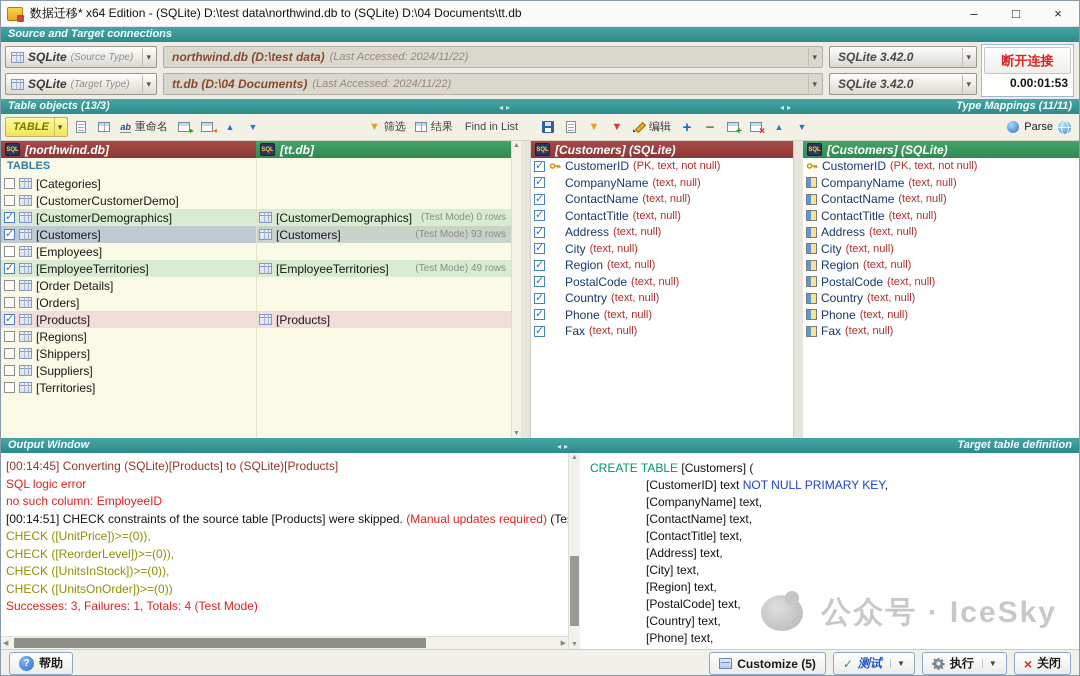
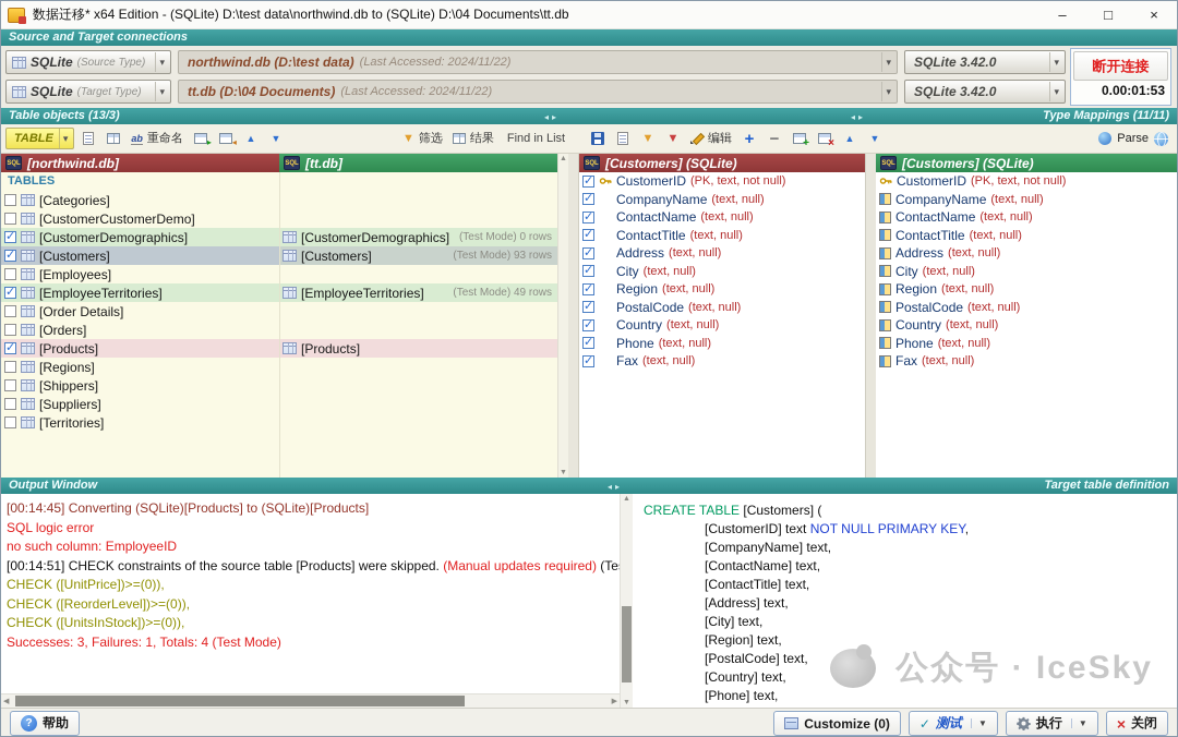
  数据迁移* x64 Edition - (SQLite) D:\test data\northwind.db to (SQLite) D:\04 Documents\tt.db
  –
  □
  ×
  Source and Target connections
  SQLite
  (Source Type)
  ▾
  northwind.db (D:\test data)
  (Last Accessed: 2024/11/22)
  ▾
  SQLite 3.42.0
  ▾
  SQLite
  (Target Type)
  ▾
  tt.db (D:\04 Documents)
  (Last Accessed: 2024/11/22)
  ▾
  SQLite 3.42.0
  ▾
  断开连接
  0.00:01:53
  Table objects (13/3)
  ◂▸
  ◂▸
  Type Mappings (11/11)
  TABLE
  ▾
  ab
  重命名
  ▲
  ▼
  ▼
  筛选
  结果
  Find in List
  ▼
  ▼
  编辑
  +
  −
  ▲
  ▼
  Parse
  [northwind.db]
  [tt.db]
  TABLES
  [Categories]
  [CustomerCustomerDemo]
  [CustomerDemographics]
  [CustomerDemographics]
  (Test Mode) 0 rows
  [Customers]
  [Customers]
  (Test Mode) 93 rows
  [Employees]
  [EmployeeTerritories]
  [EmployeeTerritories]
  (Test Mode) 49 rows
  [Order Details]
  [Orders]
  [Products]
  [Products]
  [Regions]
  [Shippers]
  [Suppliers]
  [Territories]
  [Customers] (SQLite)
  CustomerID
  (PK, text, not null)
  CompanyName
  (text, null)
  ContactName
  (text, null)
  ContactTitle
  (text, null)
  Address
  (text, null)
  City
  (text, null)
  Region
  (text, null)
  PostalCode
  (text, null)
  Country
  (text, null)
  Phone
  (text, null)
  Fax
  (text, null)
  [Customers] (SQLite)
  CustomerID
  (PK, text, not null)
  CompanyName
  (text, null)
  ContactName
  (text, null)
  ContactTitle
  (text, null)
  Address
  (text, null)
  City
  (text, null)
  Region
  (text, null)
  PostalCode
  (text, null)
  Country
  (text, null)
  Phone
  (text, null)
  Fax
  (text, null)
  Output Window
  ◂▸
  Target table definition
  [00:14:45] Converting (SQLite)[Products] to (SQLite)[Products]
  SQL logic error
  no such column: EmployeeID
  [00:14:51] CHECK constraints of the source table [Products] were skipped. (Manual updates required) (Te
  CHECK ([UnitPrice])>=(0)),
  CHECK ([ReorderLevel])>=(0)),
  CHECK ([UnitsInStock])>=(0)),
- CHECK ([UnitsOnOrder])>=(0))
  Successes: 3, Failures: 1, Totals: 4 (Test Mode)
  CREATE TABLE [Customers] (
  [CustomerID] text NOT NULL PRIMARY KEY,
  [CompanyName] text,
  [ContactName] text,
  [ContactTitle] text,
  [Address] text,
  [City] text,
  [Region] text,
  [PostalCode] text,
  [Country] text,
  [Phone] text,
  公众号 · IceSky
  ?
  帮助
- Customize (5)
+ Customize (0)
  ✓
  测试
  ▼
  执行
  ▼
  ×
  关闭
